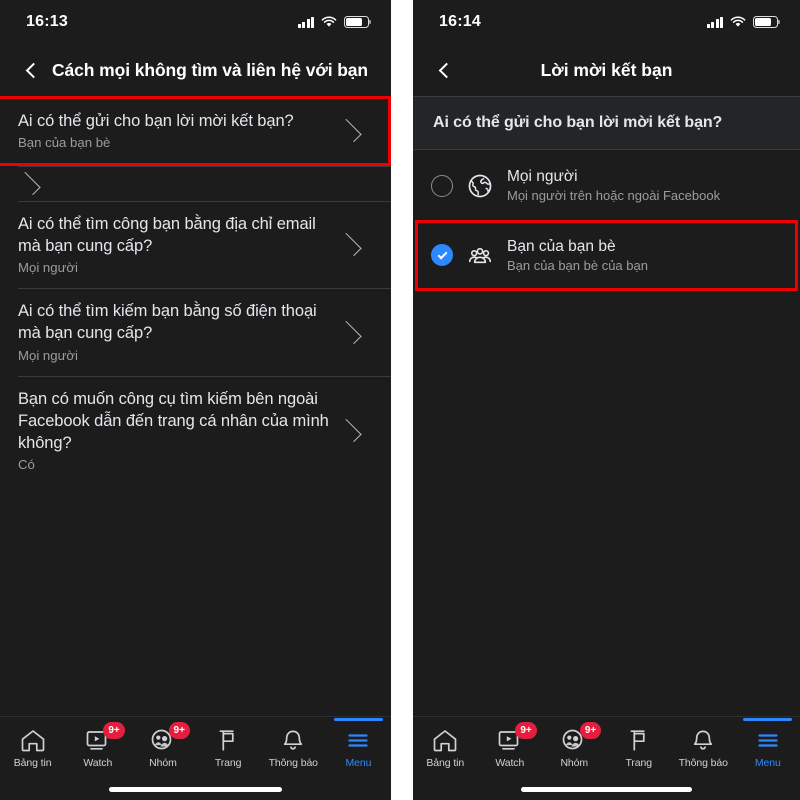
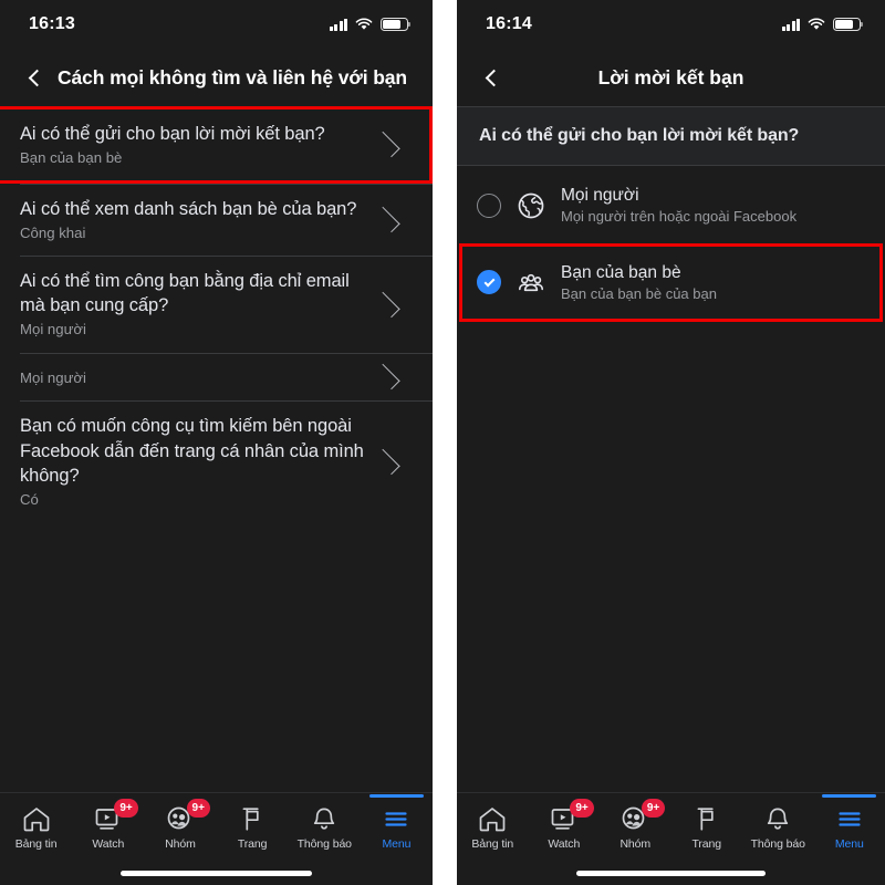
  16:13
  Cách mọi không tìm và liên hệ với bạn
  Ai có thể gửi cho bạn lời mời kết bạn?
  Bạn của bạn bè
+ Ai có thể xem danh sách bạn bè của bạn?
+ Công khai
  Ai có thể tìm công bạn bằng địa chỉ email mà bạn cung cấp?
  Mọi người
- Ai có thể tìm kiếm bạn bằng số điện thoại mà bạn cung cấp?
  Mọi người
  Bạn có muốn công cụ tìm kiếm bên ngoài Facebook dẫn đến trang cá nhân của mình không?
  Có
  Bảng tin
  9+
  Watch
  9+
  Nhóm
  Trang
  Thông báo
  Menu
  16:14
  Lời mời kết bạn
  Ai có thể gửi cho bạn lời mời kết bạn?
  Mọi người
  Mọi người trên hoặc ngoài Facebook
  Bạn của bạn bè
  Bạn của bạn bè của bạn
  Bảng tin
  9+
  Watch
  9+
  Nhóm
  Trang
  Thông báo
  Menu
